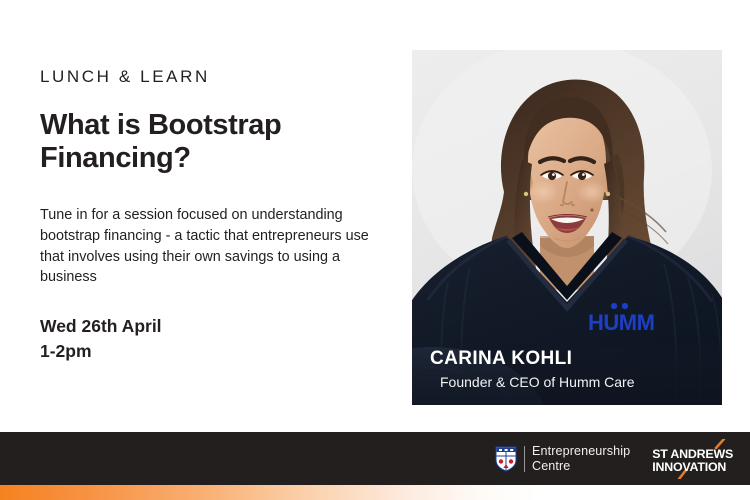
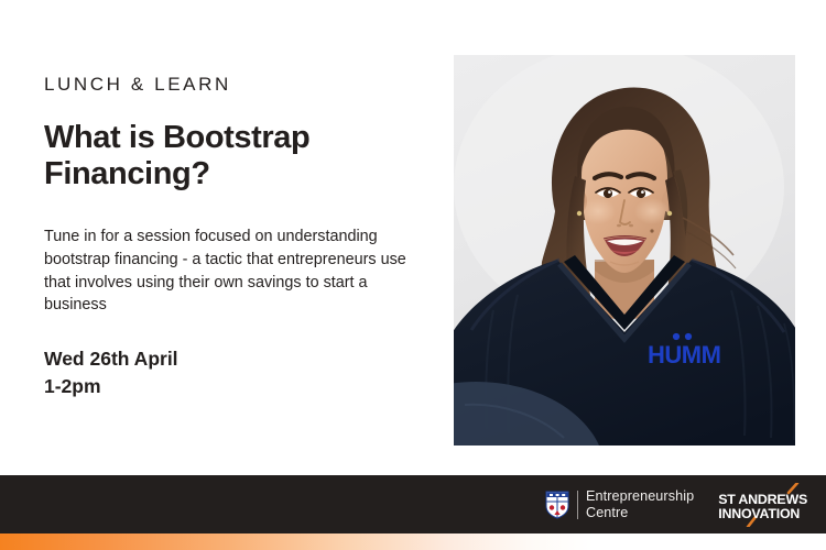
  LUNCH & LEARN
  What is Bootstrap
  Financing?
- Tune in for a session focused on understanding bootstrap financing - a tactic that entrepreneurs use that involves using their own savings to using a business
+ Tune in for a session focused on understanding bootstrap financing - a tactic that entrepreneurs use that involves using their own savings to start a business
  Wed 26th April
  1-2pm
  HUMM
- CARINA KOHLI
- Founder & CEO of Humm Care
  Entrepreneurship
  Centre
  ST ANDREWS
  INNOVATION
